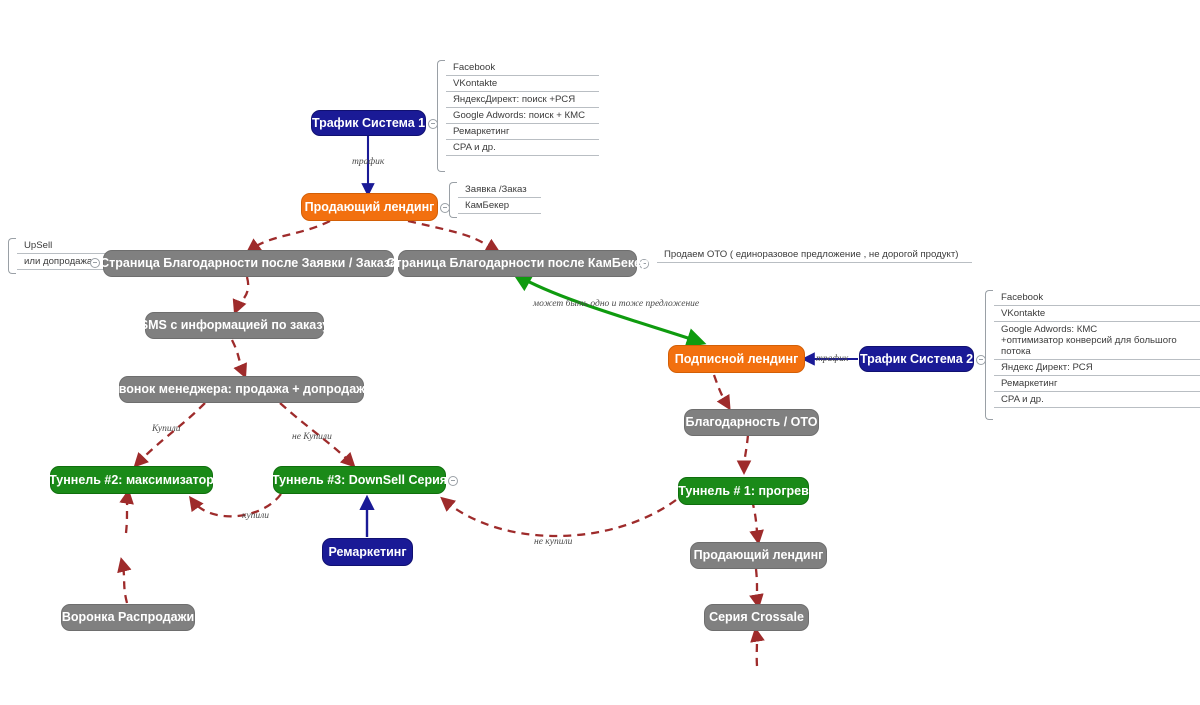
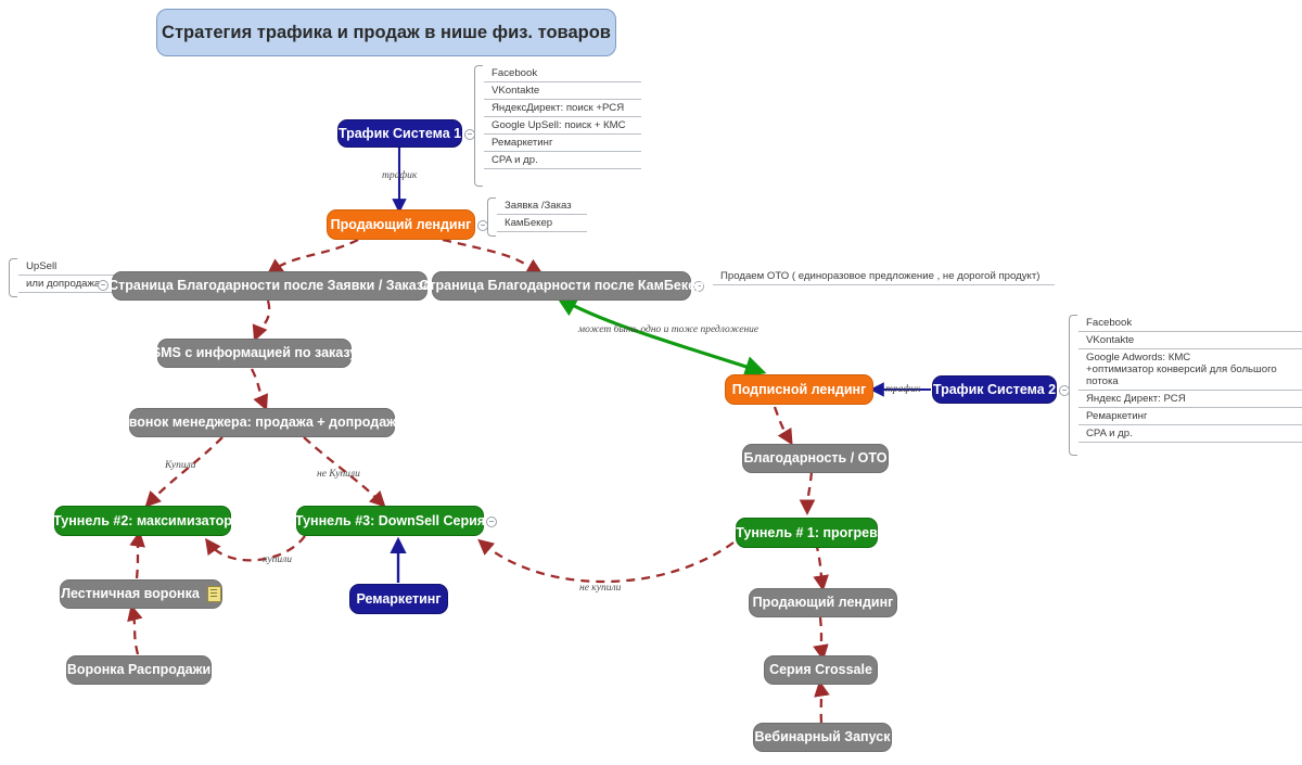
+ Стратегия трафика и продаж в нише физ. товаров
  Трафик Система 1
  Facebook
  VKontakte
  ЯндексДирект: поиск +РСЯ
- Google Adwords: поиск + КМС
+ Google UpSell: поиск + КМС
  Ремаркетинг
  CPA и др.
  трафик
  Продающий лендинг
  Заявка /Заказ
  КамБекер
  UpSell
  или допродаж
  Страница Благодарности после Заявки / Заказа
  Страница Благодарности после КамБекер
  Продаем ОТО ( единоразовое предложение , не дорогой продукт)
  может быть одно и тоже предложение
  SMS с информацией по заказу
  Звонок менеджера: продажа + допродажа
  Купили
  не Купили
  Туннель #2: максимизатор
  Туннель #3: DownSell Серия
  Туннель # 1: прогрев
  купили
  не купили
+ Лестничная воронка
  Воронка Распродажи
  Ремаркетинг
  Подписной лендинг
  трафик
  Трафик Система 2
  Facebook
  VKontakte
  Google Adwords: КМС
  +оптимизатор конверсий для большого потока
  Яндекс Директ: РСЯ
  Ремаркетинг
  CPA и др.
  Благодарность / ОТО
  Продающий лендинг
  Серия Crossale
+ Вебинарный Запуск
